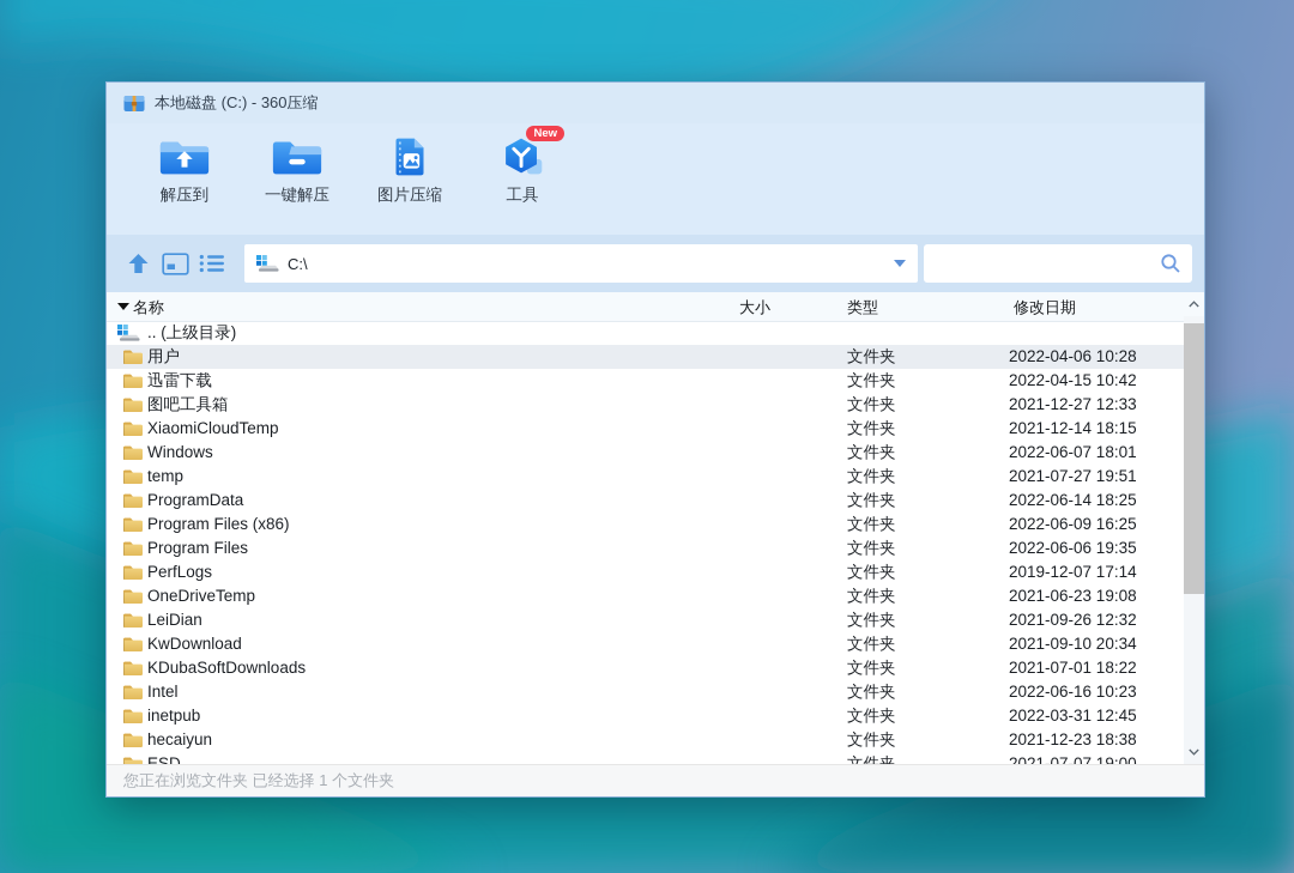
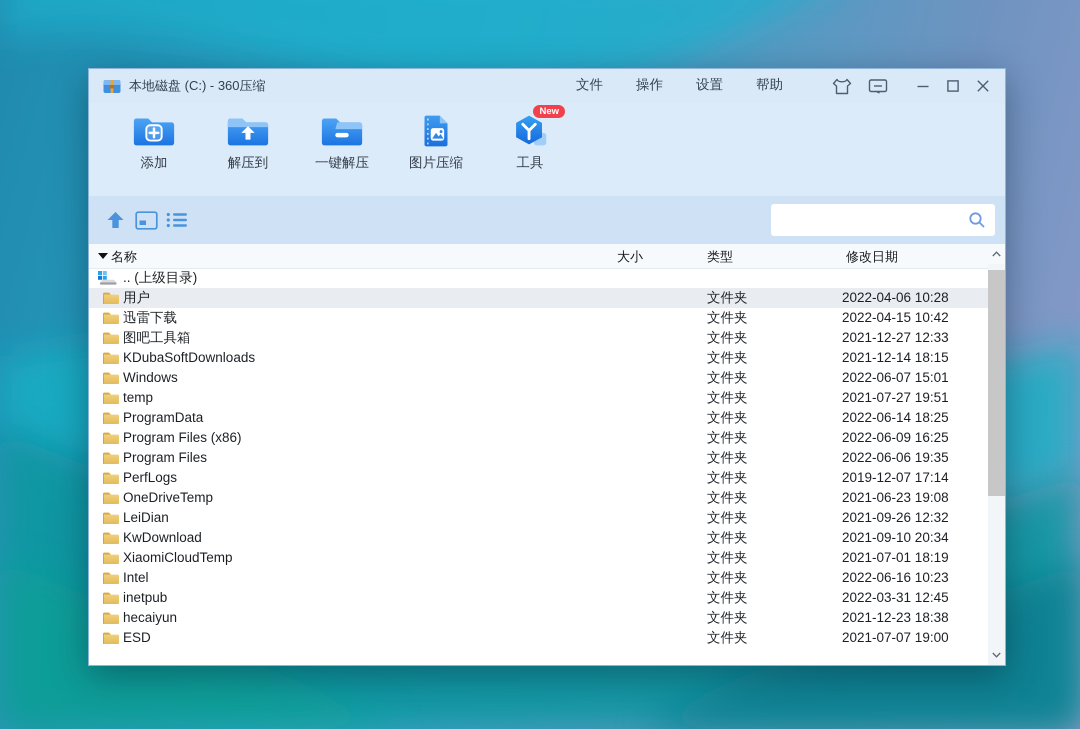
  本地磁盘 (C:) - 360压缩
+ 文件
+ 操作
+ 设置
+ 帮助
+ 添加
  解压到
  一键解压
  图片压缩
  New
  工具
- C:\
  名称
  大小
  类型
  修改日期
  .. (上级目录)
  用户
  文件夹
  2022-04-06 10:28
  迅雷下载
  文件夹
  2022-04-15 10:42
  图吧工具箱
  文件夹
  2021-12-27 12:33
- XiaomiCloudTemp
+ KDubaSoftDownloads
  文件夹
  2021-12-14 18:15
  Windows
  文件夹
- 2022-06-07 18:01
+ 2022-06-07 15:01
  temp
  文件夹
  2021-07-27 19:51
  ProgramData
  文件夹
  2022-06-14 18:25
  Program Files (x86)
  文件夹
  2022-06-09 16:25
  Program Files
  文件夹
  2022-06-06 19:35
  PerfLogs
  文件夹
  2019-12-07 17:14
  OneDriveTemp
  文件夹
  2021-06-23 19:08
  LeiDian
  文件夹
  2021-09-26 12:32
  KwDownload
  文件夹
  2021-09-10 20:34
- KDubaSoftDownloads
+ XiaomiCloudTemp
  文件夹
- 2021-07-01 18:22
+ 2021-07-01 18:19
  Intel
  文件夹
  2022-06-16 10:23
  inetpub
  文件夹
  2022-03-31 12:45
  hecaiyun
  文件夹
  2021-12-23 18:38
  ESD
  文件夹
  2021-07-07 19:00
- 您正在浏览文件夹 已经选择 1 个文件夹
